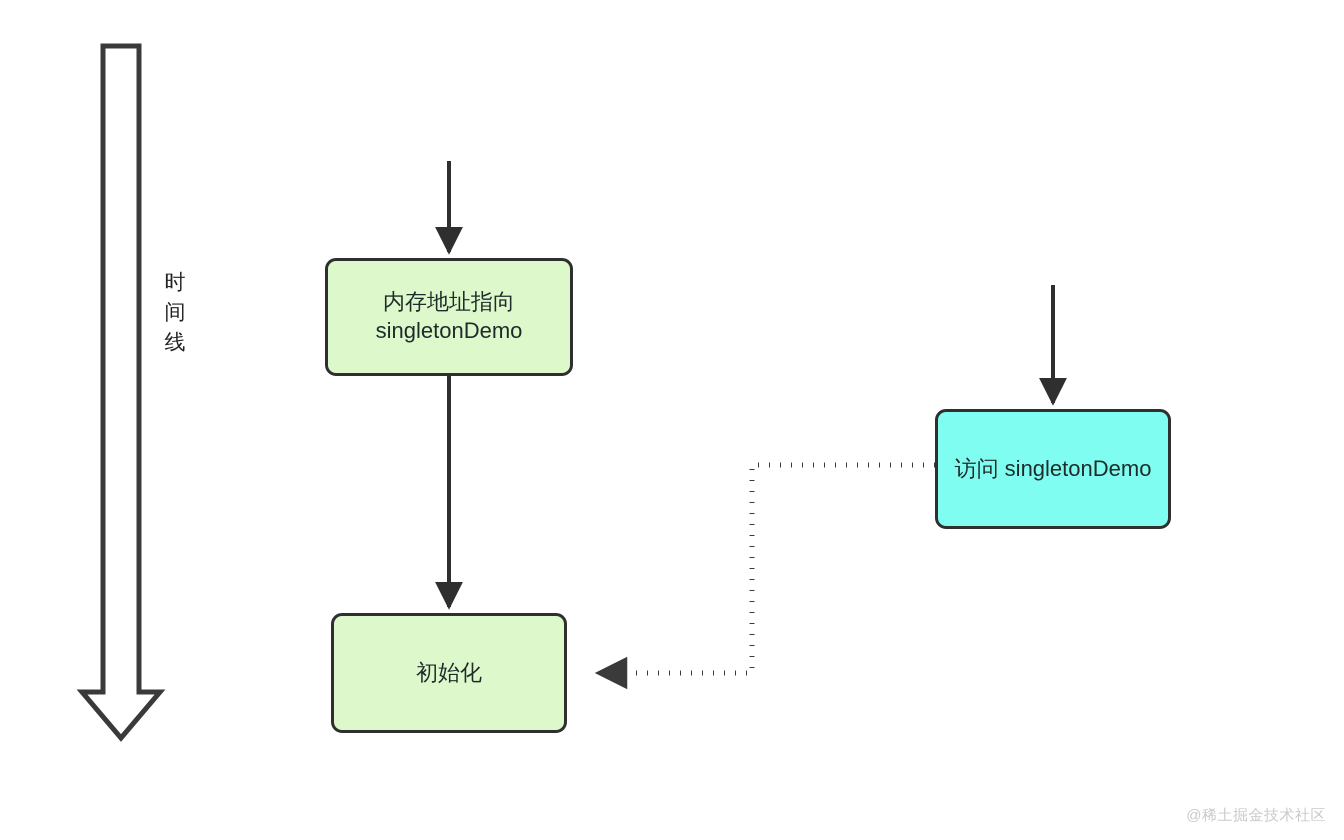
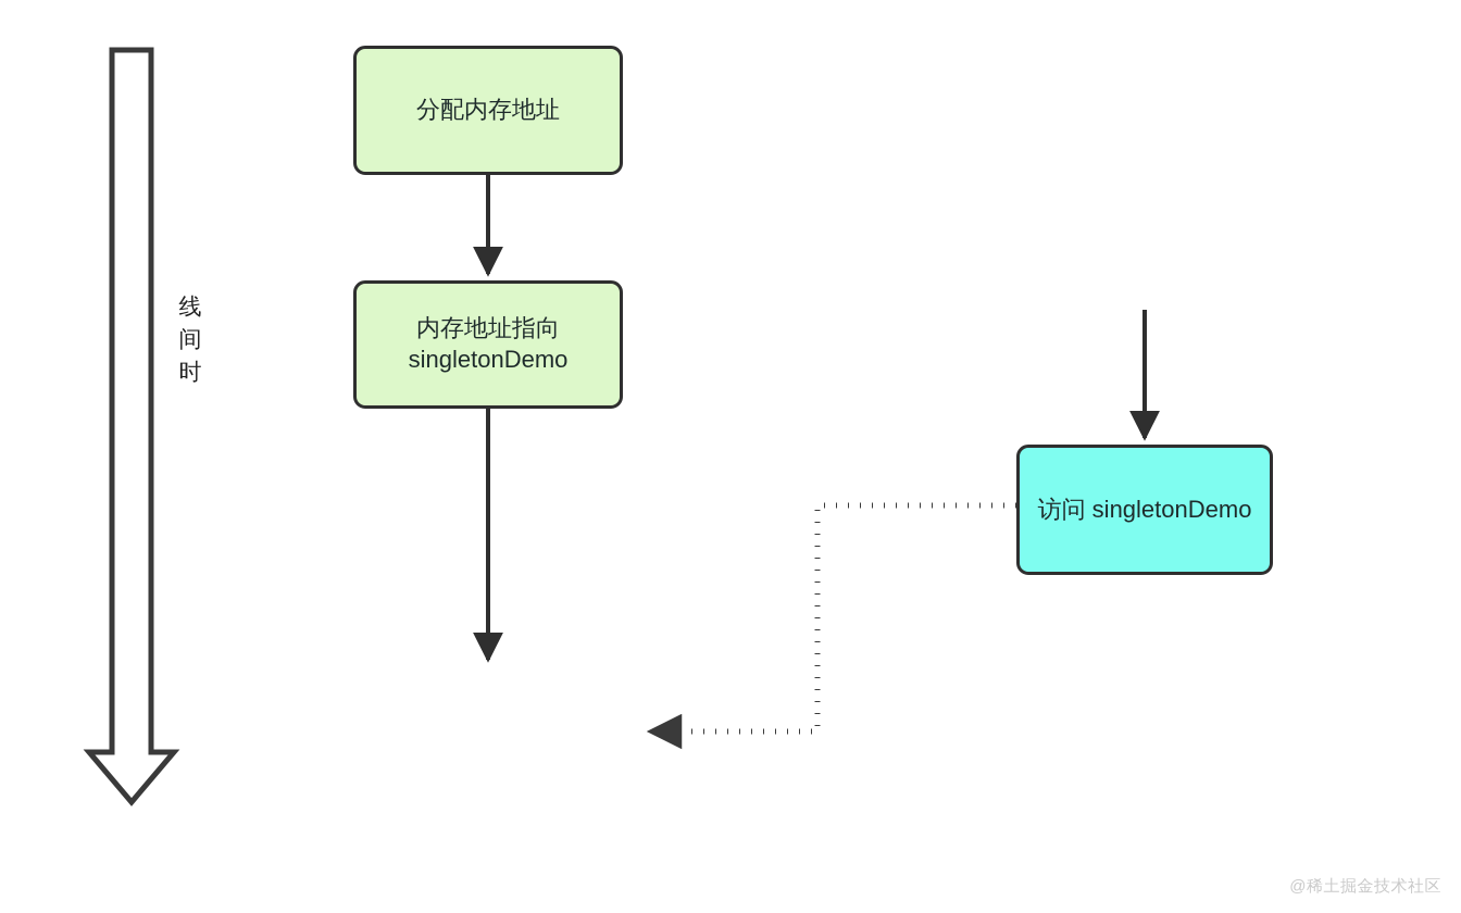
- 时
+ 线
  间
- 线
+ 时
+ 分配内存地址
  内存地址指向 singletonDemo
- 初始化
  访问 singletonDemo
  @稀土掘金技术社区
